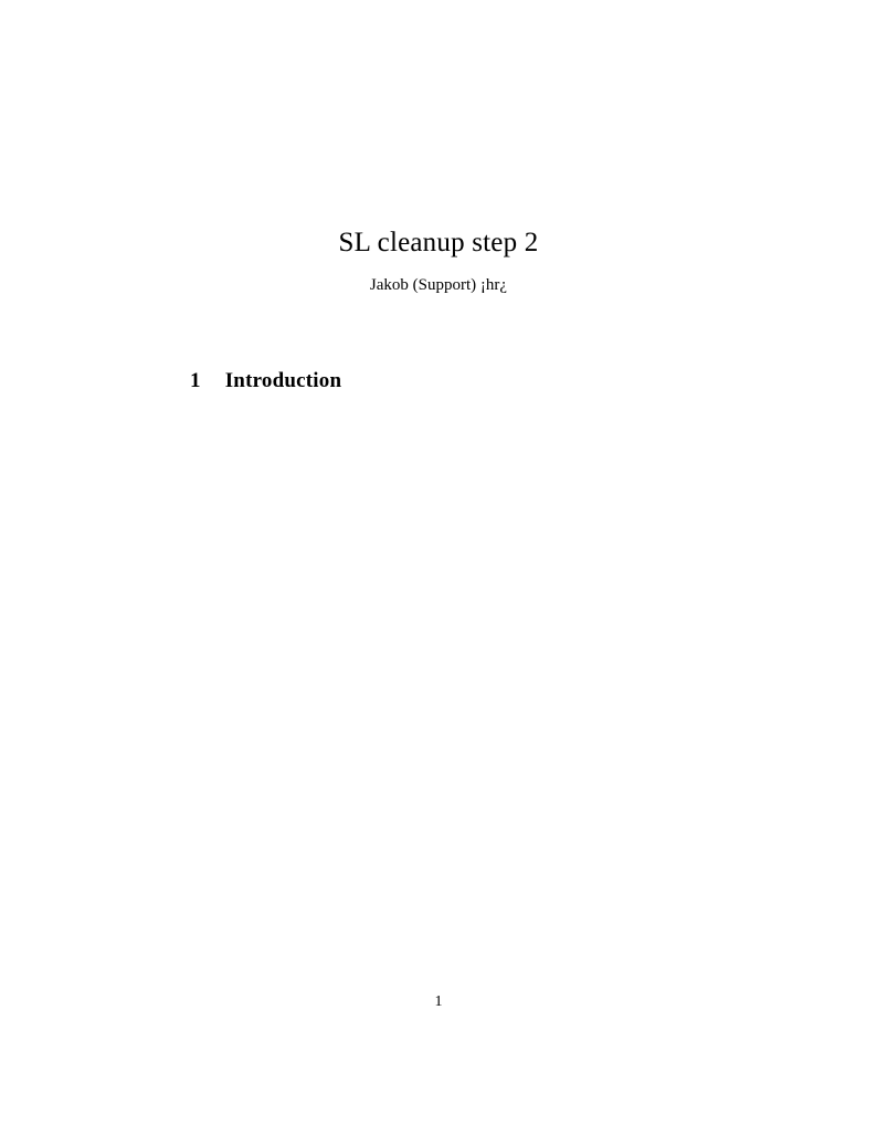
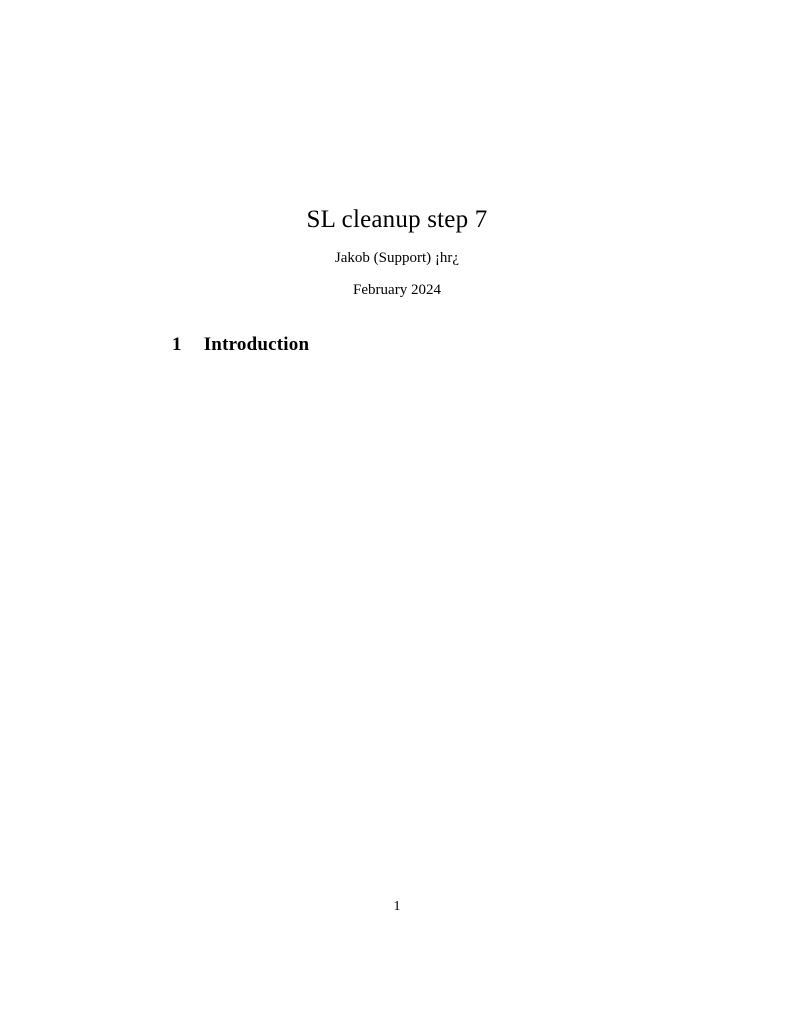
- SL cleanup step 2
+ SL cleanup step 7
  Jakob (Support) ¡hr¿
+ February 2024
  1 Introduction
  1
